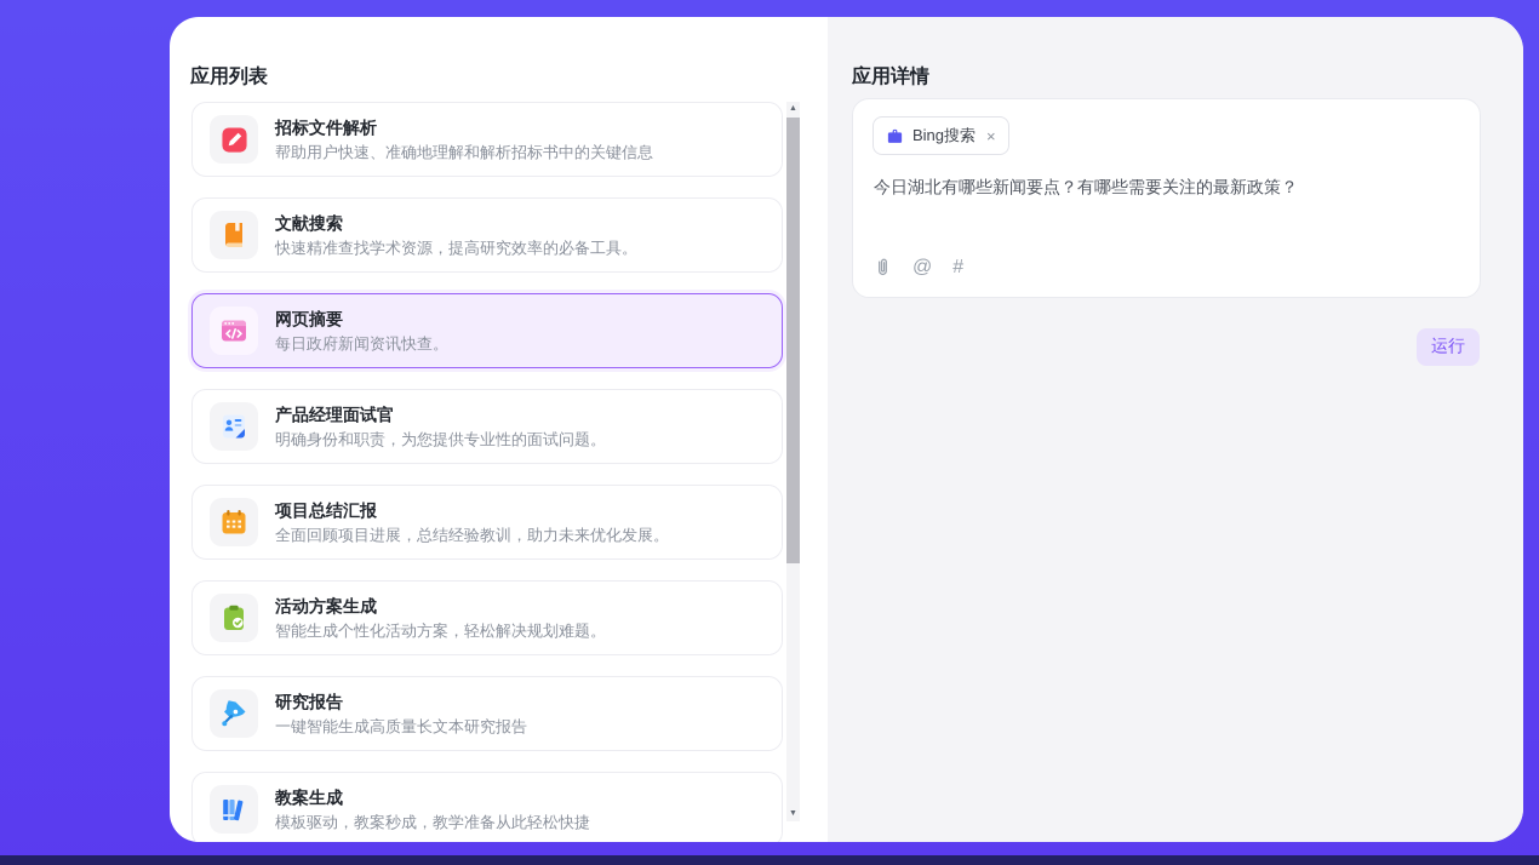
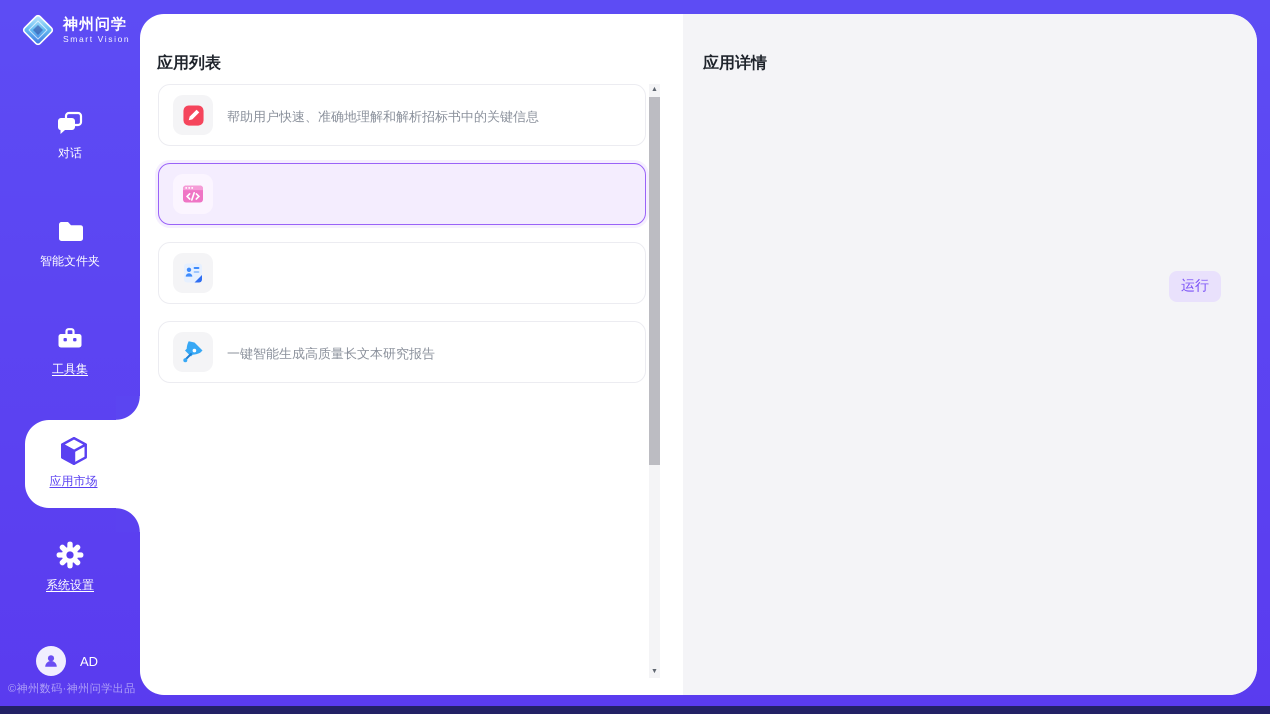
+ 神州问学
+ Smart Vision
+ 对话
+ 智能文件夹
+ 工具集
+ 应用市场
+ 系统设置
+ AD
+ ©神州数码·神州问学出品
  应用列表
- 招标文件解析
  帮助用户快速、准确地理解和解析招标书中的关键信息
- 文献搜索
- 快速精准查找学术资源，提高研究效率的必备工具。
- 网页摘要
- 每日政府新闻资讯快查。
- 产品经理面试官
- 明确身份和职责，为您提供专业性的面试问题。
- 项目总结汇报
- 全面回顾项目进展，总结经验教训，助力未来优化发展。
- 活动方案生成
- 智能生成个性化活动方案，轻松解决规划难题。
- 研究报告
  一键智能生成高质量长文本研究报告
- 教案生成
- 模板驱动，教案秒成，教学准备从此轻松快捷
  应用详情
- Bing搜索
- ×
- 今日湖北有哪些新闻要点？有哪些需要关注的最新政策？
- @
- #
  运行
